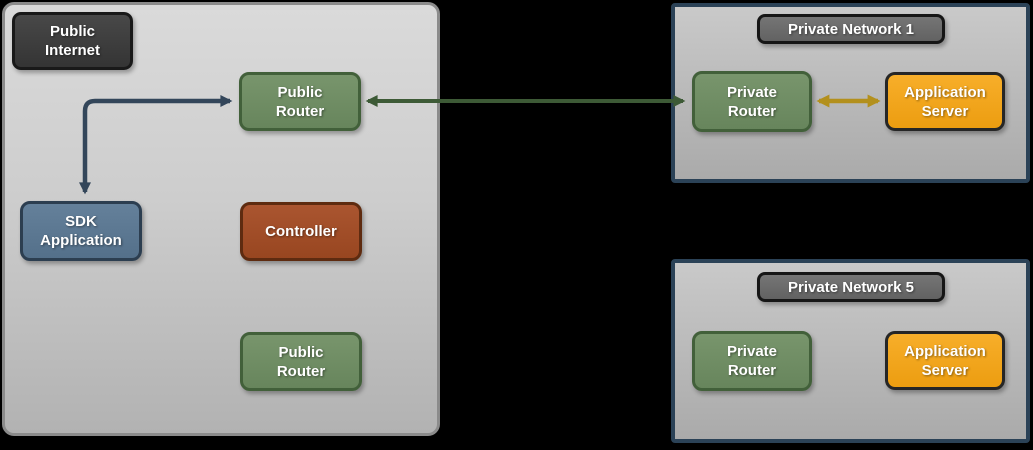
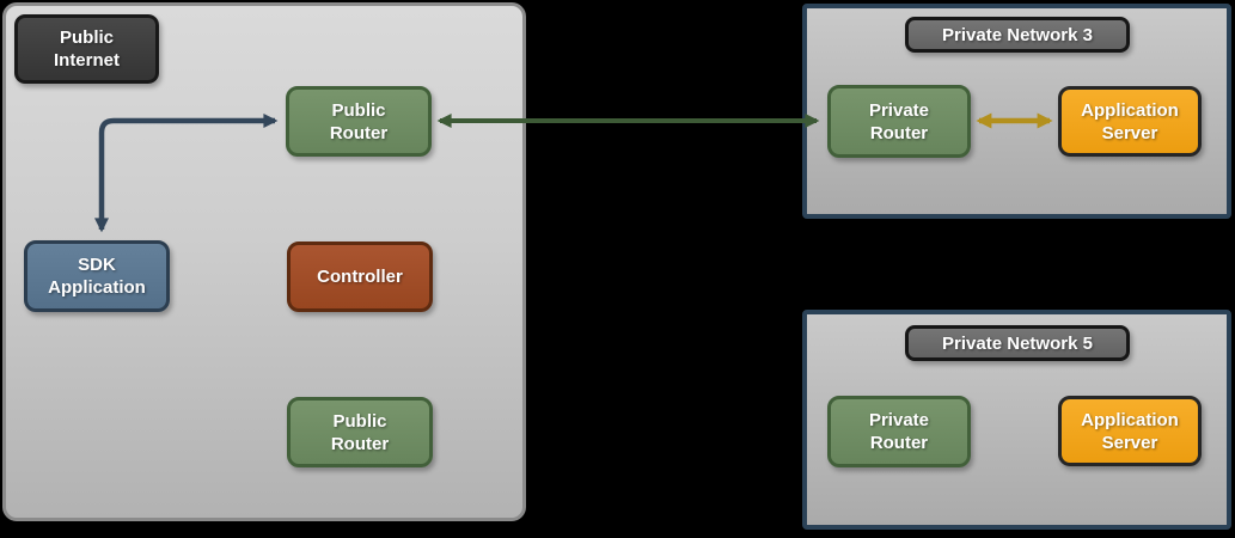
  Public
  Internet
  Public
  Router
  SDK
  Application
  Controller
  Public
  Router
- Private Network 1
+ Private Network 3
  Private
  Router
  Application
  Server
  Private Network 5
  Private
  Router
  Application
  Server
